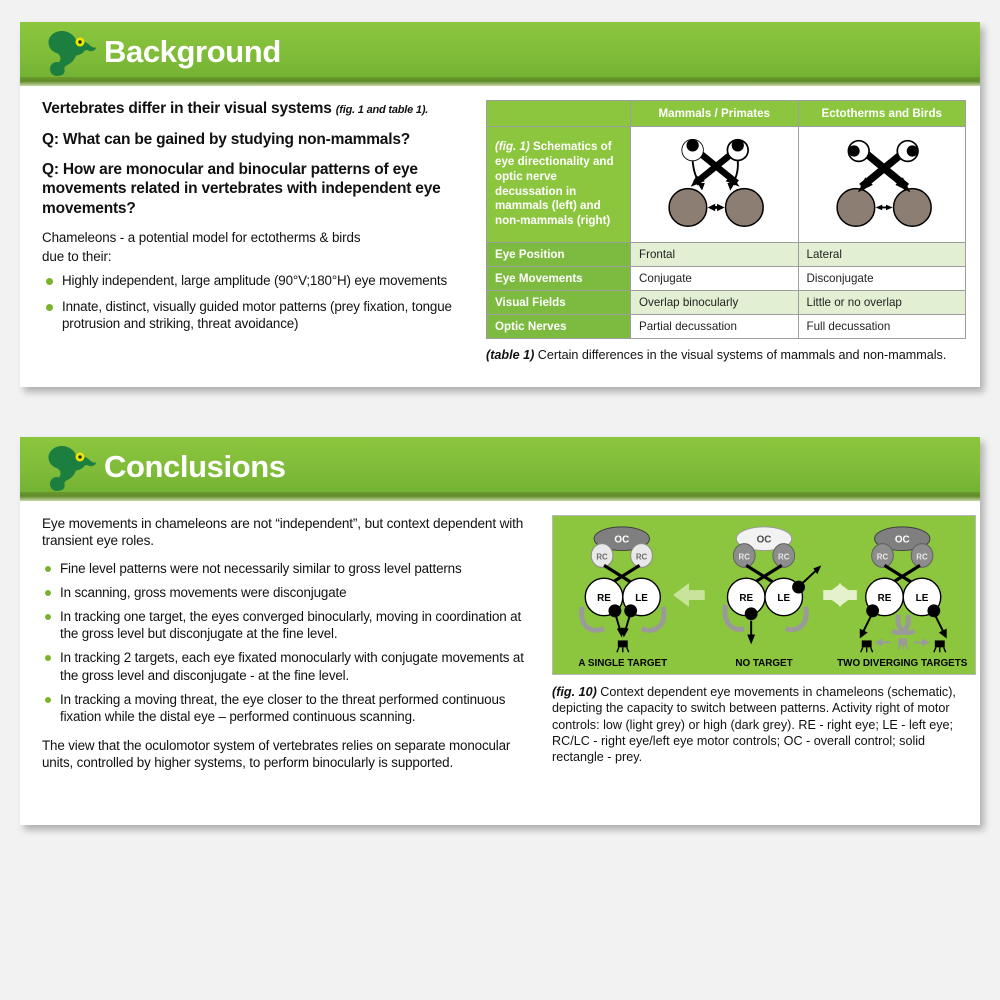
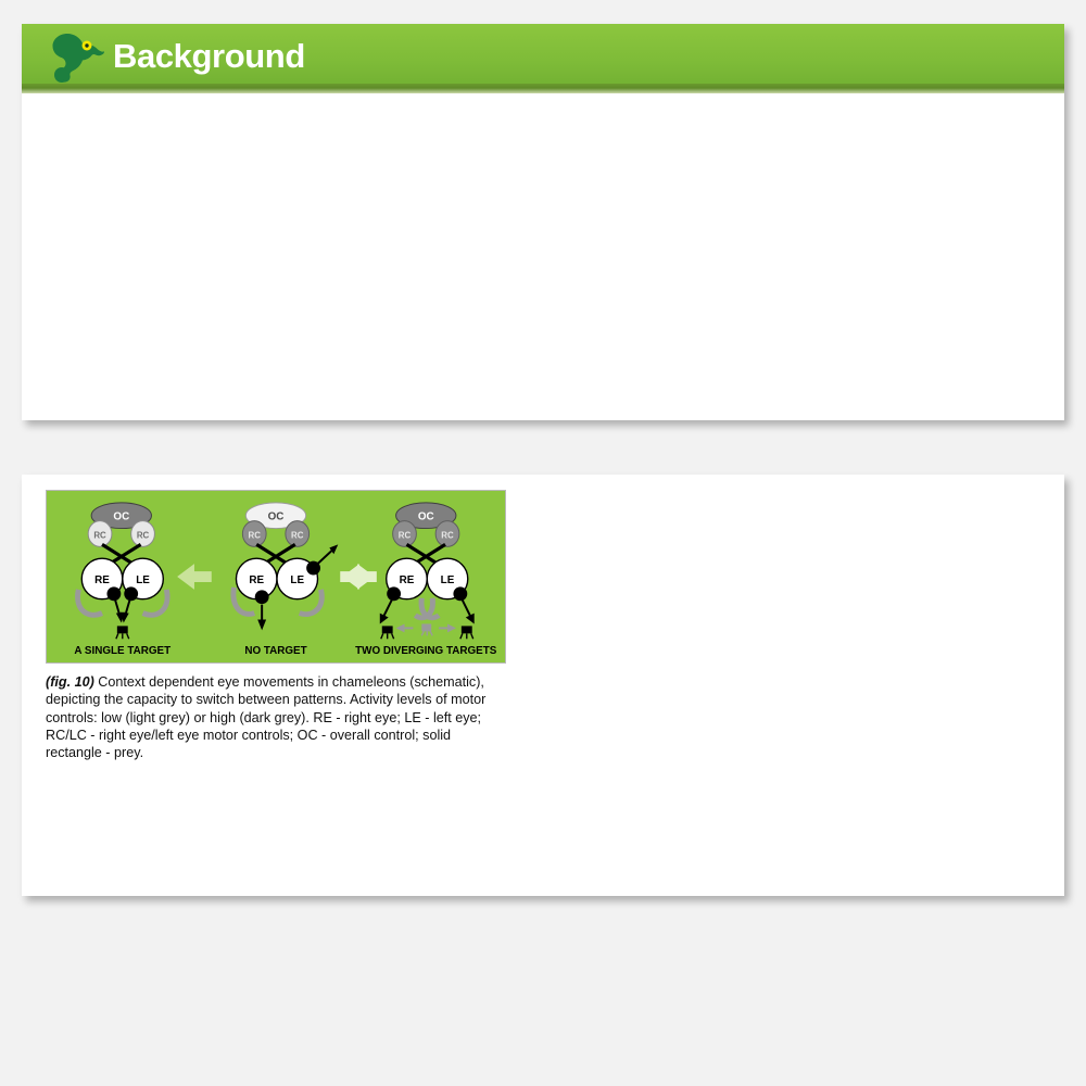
  Background
- Vertebrates differ in their visual systems (fig. 1 and table 1).
- Q: What can be gained by studying non-mammals?
- Q: How are monocular and binocular patterns of eye movements related in vertebrates with independent eye movements?
- Chameleons - a potential model for ectotherms & birds
- due to their:
- Highly independent, large amplitude (90°V;180°H) eye movements
- Innate, distinct, visually guided motor patterns (prey fixation, tongue protrusion and striking, threat avoidance)
- 	Mammals / Primates	Ectotherms and Birds
- (fig. 1) Schematics of eye directionality and optic nerve decussation in mammals (left) and non-mammals (right)
- Eye Position	Frontal	Lateral
- Eye Movements	Conjugate	Disconjugate
- Visual Fields	Overlap binocularly	Little or no overlap
- Optic Nerves	Partial decussation	Full decussation
- (table 1) Certain differences in the visual systems of mammals and non-mammals.
- Conclusions
- Eye movements in chameleons are not “independent”, but context dependent with transient eye roles.
- Fine level patterns were not necessarily similar to gross level patterns
- In scanning, gross movements were disconjugate
- In tracking one target, the eyes converged binocularly, moving in coordination at the gross level but disconjugate at the fine level.
- In tracking 2 targets, each eye fixated monocularly with conjugate movements at the gross level and disconjugate - at the fine level.
- In tracking a moving threat, the eye closer to the threat performed continuous fixation while the distal eye – performed continuous scanning.
- The view that the oculomotor system of vertebrates relies on separate monocular units, controlled by higher systems, to perform binocularly is supported.
  OC
  RC
  RC
  RE
  LE
  A SINGLE TARGET
  OC
  RC
  RC
  RE
  LE
  NO TARGET
  OC
  RC
  RC
  RE
  LE
  TWO DIVERGING TARGETS
- (fig. 10) Context dependent eye movements in chameleons (schematic), depicting the capacity to switch between patterns. Activity right of motor controls: low (light grey) or high (dark grey). RE - right eye; LE - left eye; RC/LC - right eye/left eye motor controls; OC - overall control; solid rectangle - prey.
+ (fig. 10) Context dependent eye movements in chameleons (schematic), depicting the capacity to switch between patterns. Activity levels of motor controls: low (light grey) or high (dark grey). RE - right eye; LE - left eye; RC/LC - right eye/left eye motor controls; OC - overall control; solid rectangle - prey.
